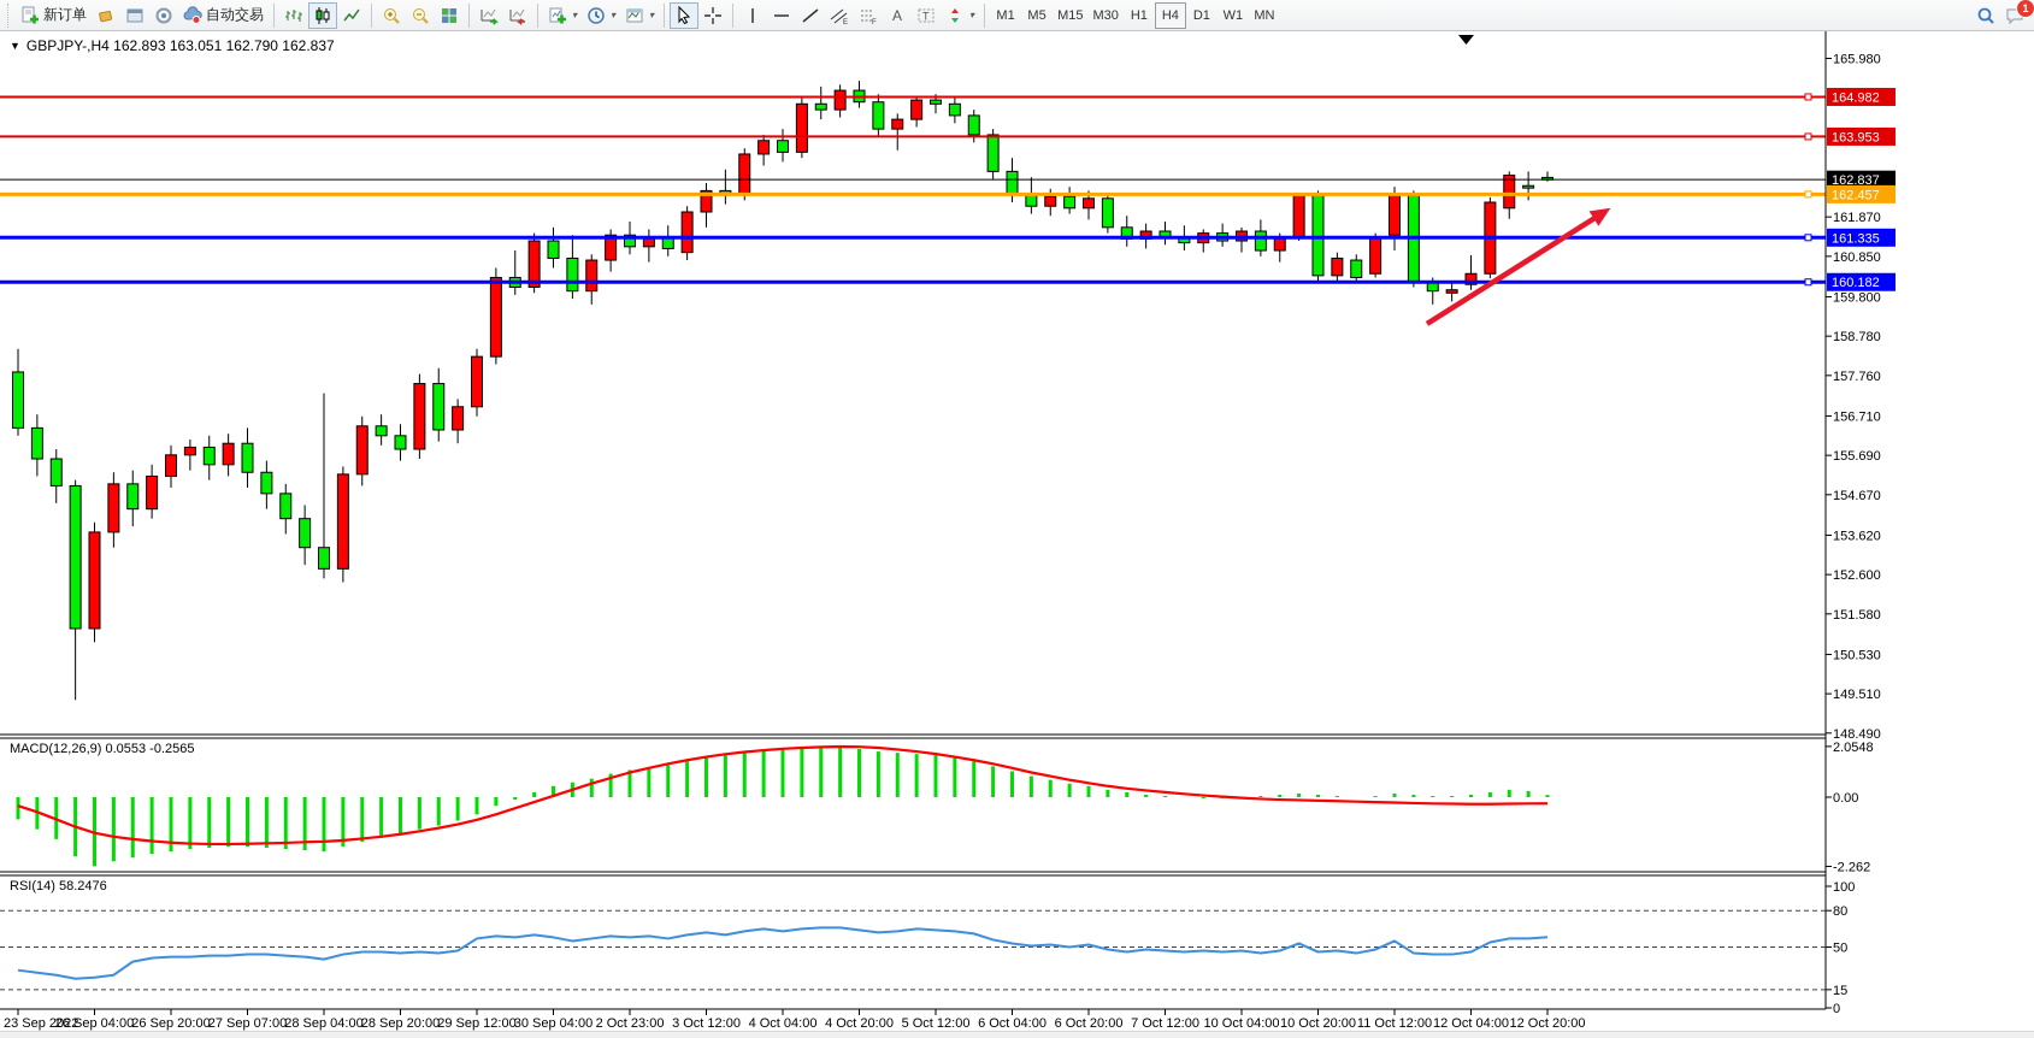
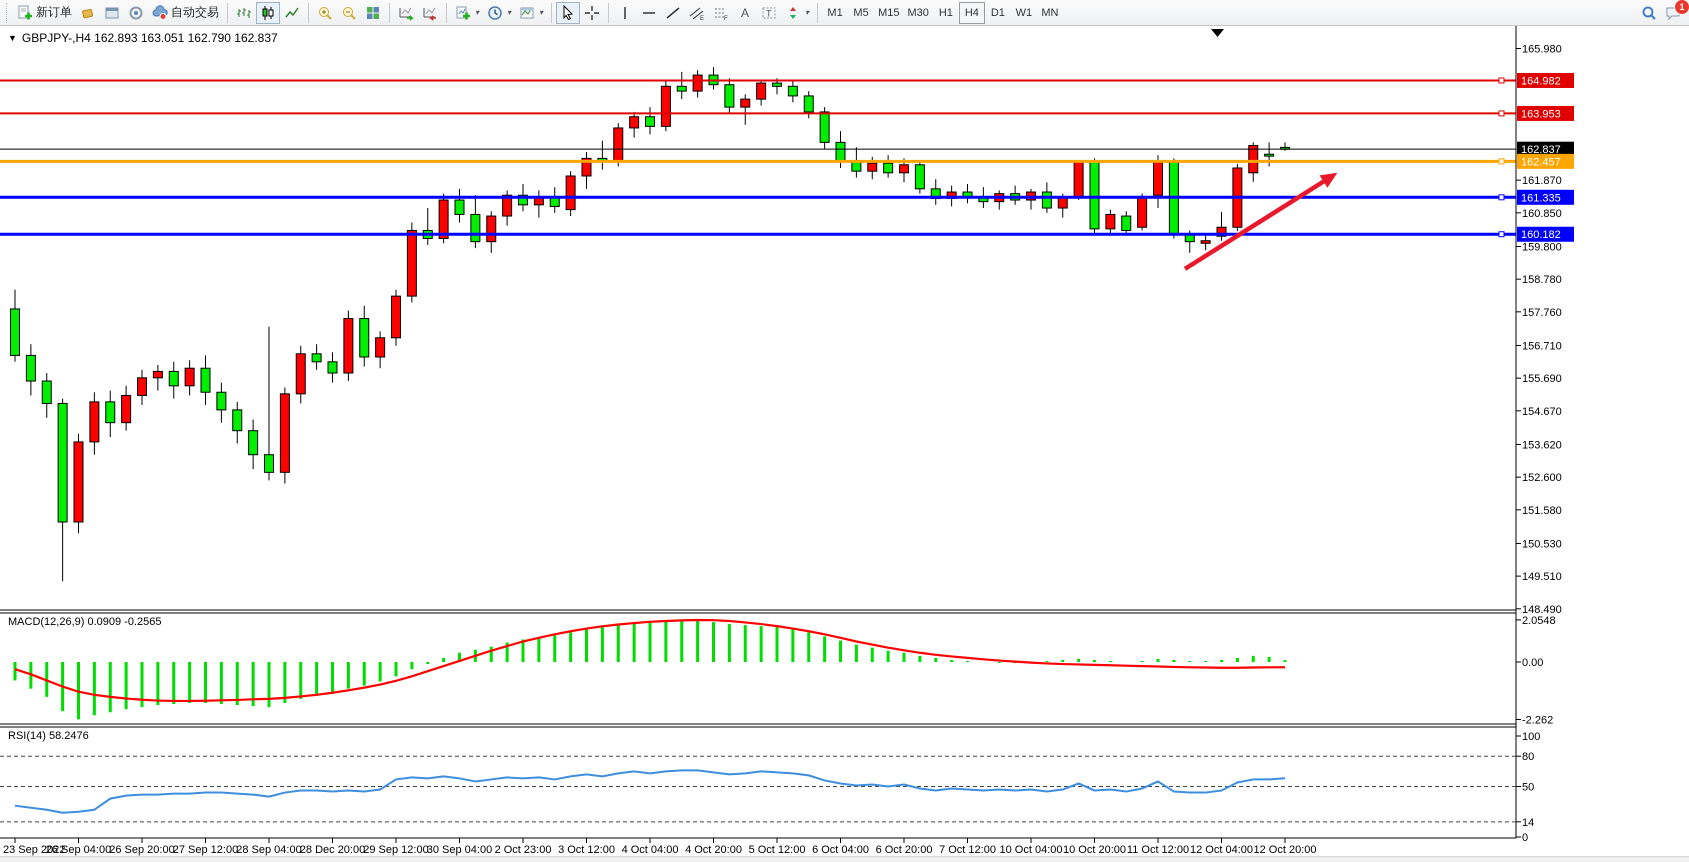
  新订单
  自动交易
  ▾
  ▾
  ▾
  A
  T
  ▾
  M1
  M5
  M15
  M30
  H1
  H4
  D1
  W1
  MN
  1
  165.980
  161.870
  160.850
  159.800
  158.780
  157.760
  156.710
  155.690
  154.670
  153.620
  152.600
  151.580
  150.530
  149.510
  148.490
  164.982
  163.953
  162.837
  162.457
  161.335
  160.182
  2.0548
  0.00
  -2.262
  100
  80
  50
- 15
+ 14
  0
  23 Sep 2022
  26 Sep 04:00
  26 Sep 20:00
- 27 Sep 07:00
+ 27 Sep 12:00
  28 Sep 04:00
- 28 Sep 20:00
+ 28 Dec 20:00
  29 Sep 12:00
  30 Sep 04:00
  2 Oct 23:00
  3 Oct 12:00
  4 Oct 04:00
  4 Oct 20:00
  5 Oct 12:00
  6 Oct 04:00
  6 Oct 20:00
  7 Oct 12:00
  10 Oct 04:00
  10 Oct 20:00
  11 Oct 12:00
  12 Oct 04:00
  12 Oct 20:00
  ▼
  GBPJPY-,H4 162.893 163.051 162.790 162.837
- MACD(12,26,9) 0.0553 -0.2565
+ MACD(12,26,9) 0.0909 -0.2565
  RSI(14) 58.2476
